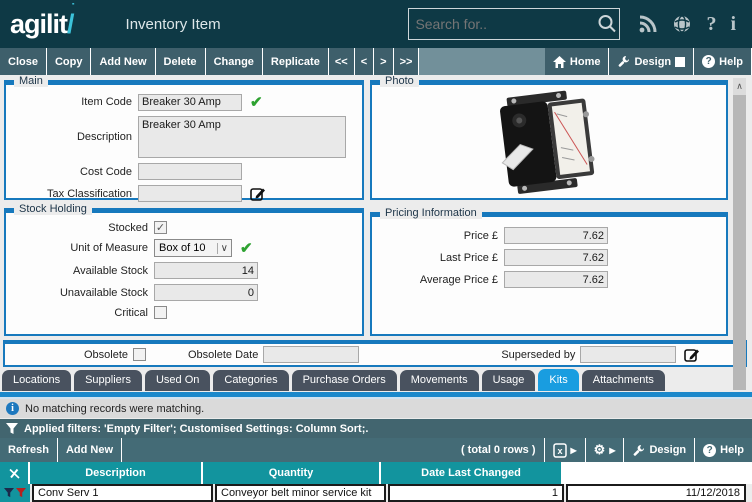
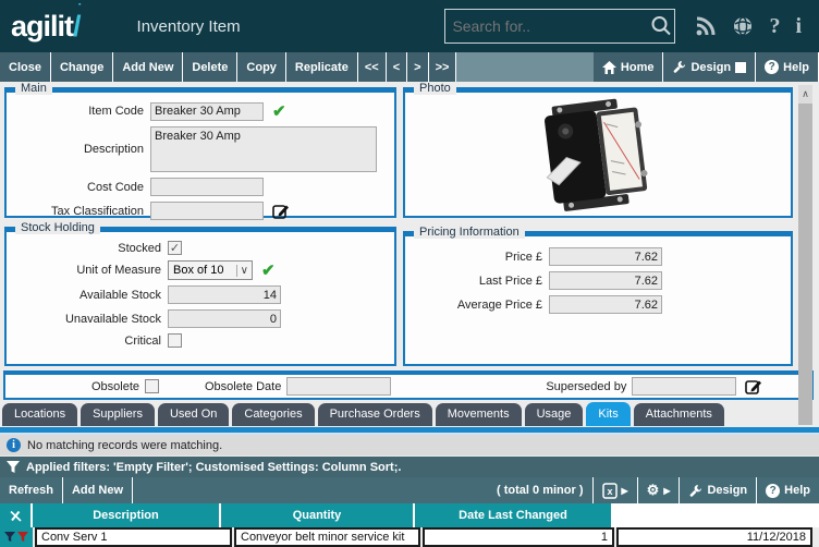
  agilit/
  Inventory Item
  Search for..
  ?
  i
  Close
- Copy
+ Change
  Add New
  Delete
- Change
+ Copy
  Replicate
  <<
  <
  >
  >>
  Home
  Design
  ?
  Help
  Main
  Item Code
  Breaker 30 Amp
  ✔
  Description
  Breaker 30 Amp
  Cost Code
  Tax Classification
  Photo
  Stock Holding
  Stocked
  ✓
  Unit of Measure
  Box of 10
  ∨
  ✔
  Available Stock
  14
  Unavailable Stock
  0
  Critical
  Pricing Information
  Price £
  7.62
  Last Price £
  7.62
  Average Price £
  7.62
  Obsolete
  Obsolete Date
  Superseded by
  Locations
  Suppliers
  Used On
  Categories
  Purchase Orders
  Movements
  Usage
  Kits
  Attachments
  i
  No matching records were matching.
  Applied filters: 'Empty Filter'; Customised Settings: Column Sort;.
  Refresh
  Add New
- ( total 0 rows )
+ ( total 0 minor )
  x
  ▶
  ⚙
  ▶
  Design
  ?
  Help
  Description
  Quantity
  Date Last Changed
  Conv Serv 1
  Conveyor belt minor service kit
  1
  11/12/2018
  ∧
